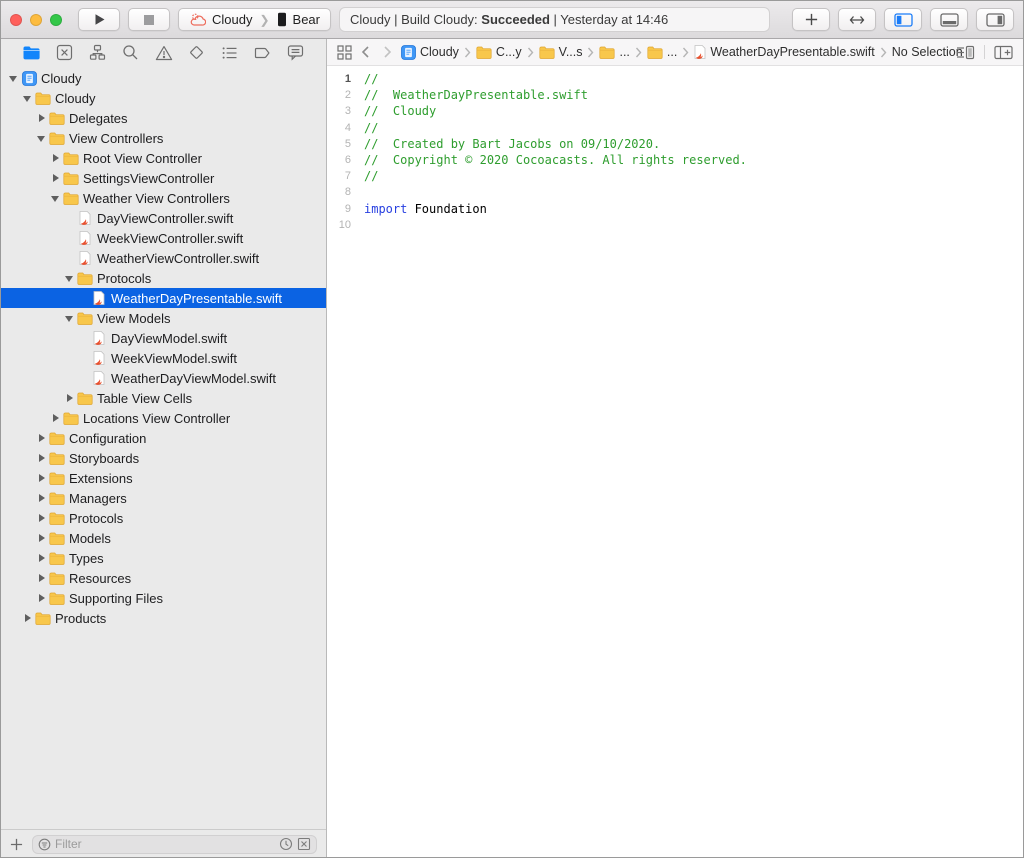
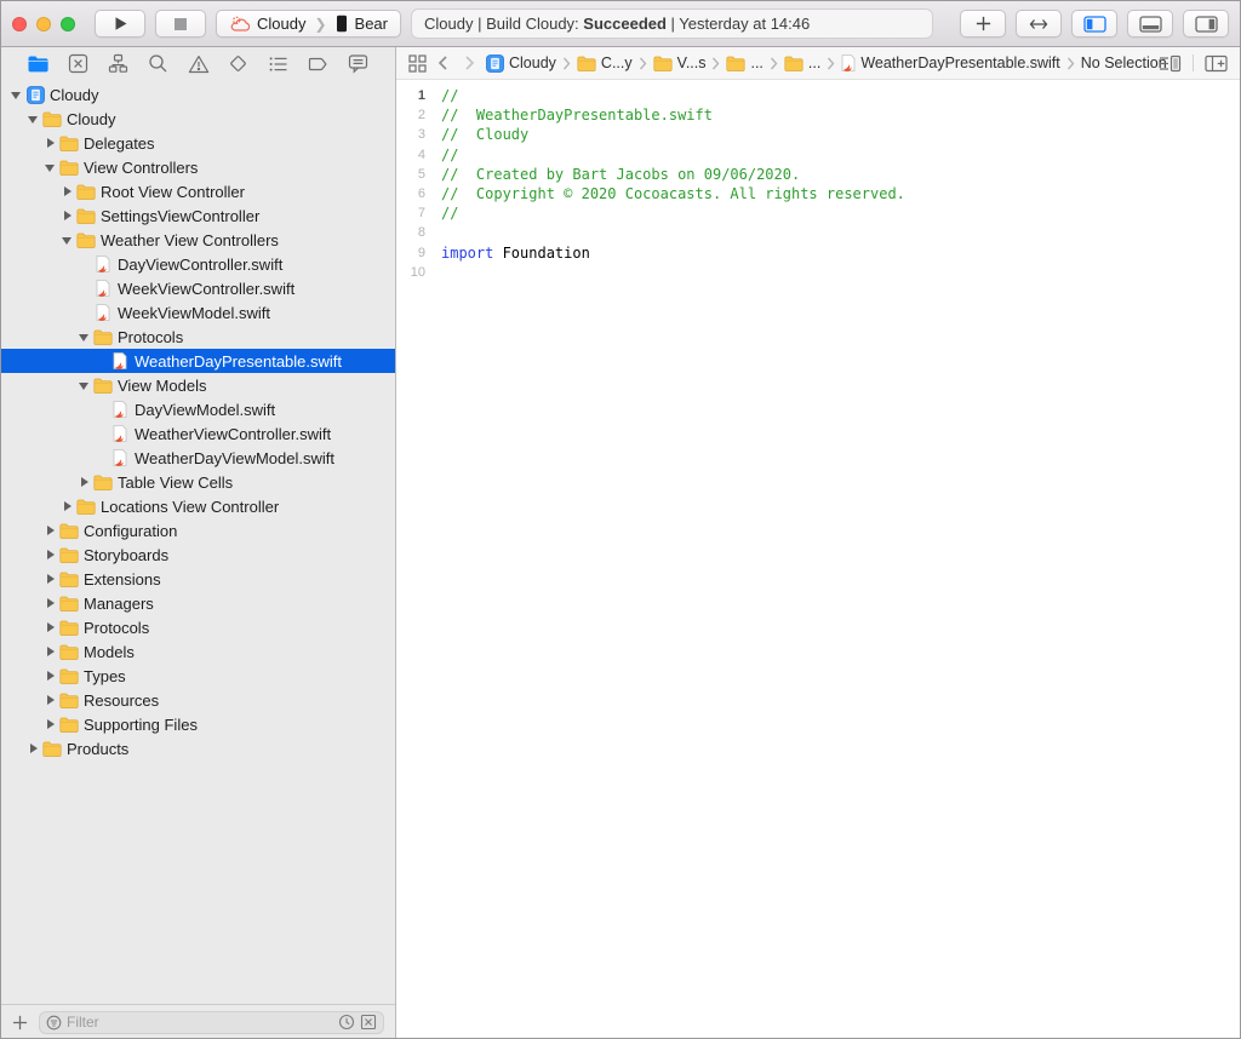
  Cloudy
  ❯
  Bear
  Cloudy | Build Cloudy: Succeeded | Yesterday at 14:46
  Cloudy
  Cloudy
  Delegates
  View Controllers
  Root View Controller
  SettingsViewController
  Weather View Controllers
  DayViewController.swift
  WeekViewController.swift
- WeatherViewController.swift
+ WeekViewModel.swift
  Protocols
  WeatherDayPresentable.swift
  View Models
  DayViewModel.swift
- WeekViewModel.swift
+ WeatherViewController.swift
  WeatherDayViewModel.swift
  Table View Cells
  Locations View Controller
  Configuration
  Storyboards
  Extensions
  Managers
  Protocols
  Models
  Types
  Resources
  Supporting Files
  Products
  Filter
  Cloudy
  C...y
  V...s
  ...
  ...
  WeatherDayPresentable.swift
  No Selectio
  1
  //
  2
  // WeatherDayPresentable.swift
  3
  // Cloudy
  4
  //
  5
- // Created by Bart Jacobs on 09/10/2020.
+ // Created by Bart Jacobs on 09/06/2020.
  6
  // Copyright © 2020 Cocoacasts. All rights reserved.
  7
  //
  8
  9
  import Foundation
  10
